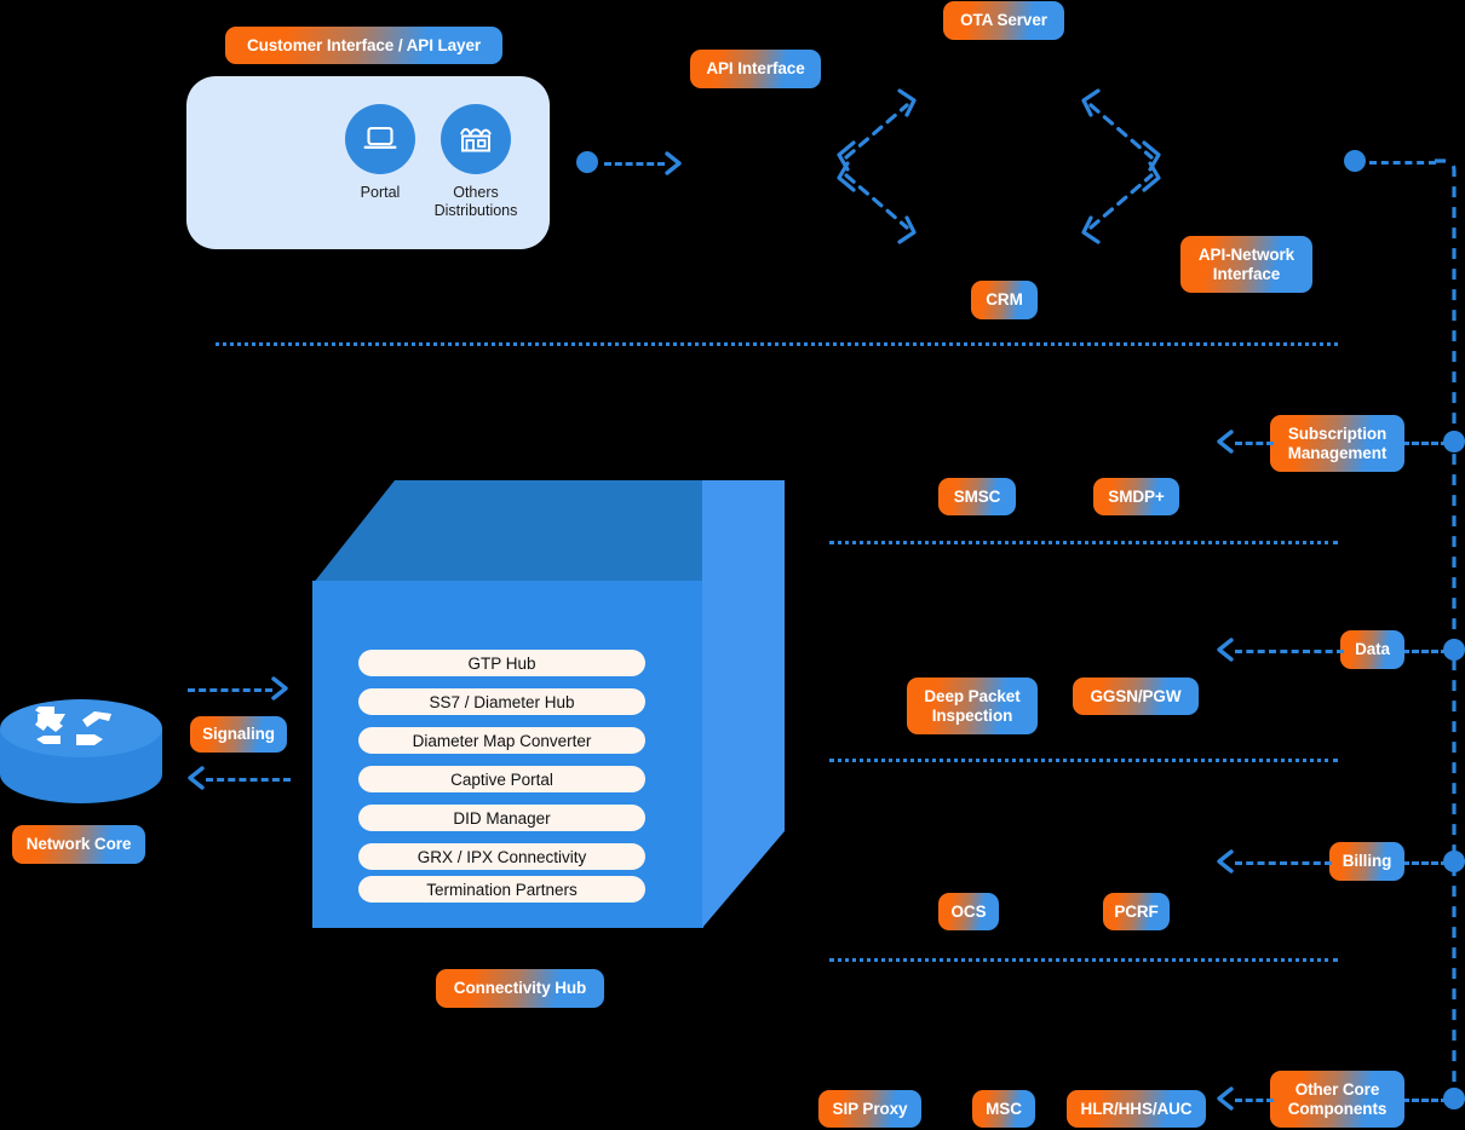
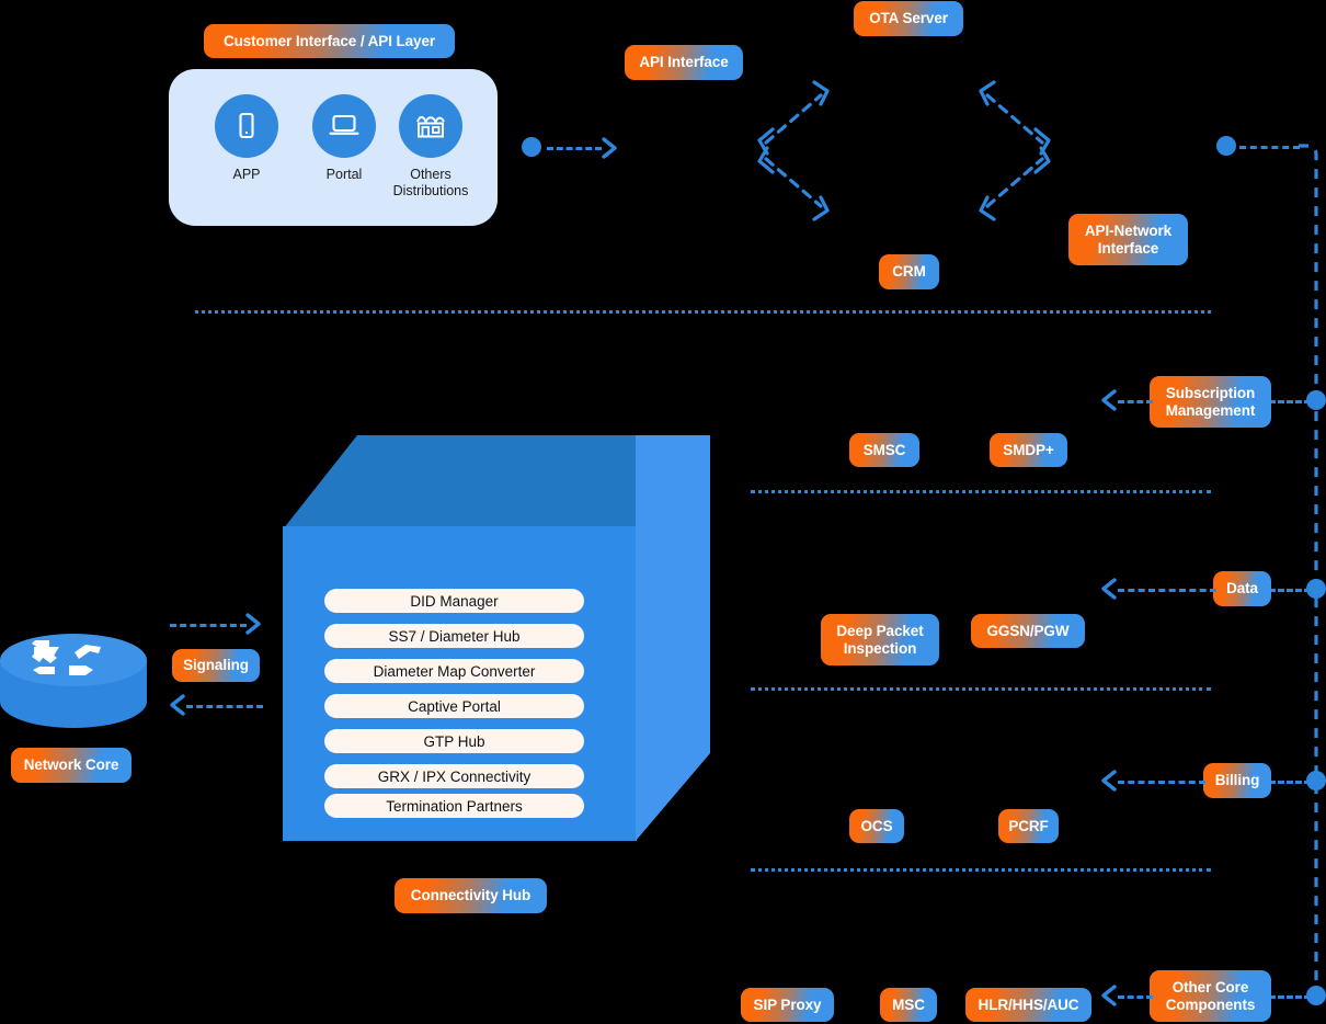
  Customer Interface / API Layer
+ APP
  Portal
  Others
  Distributions
  API Interface
  OTA Server
  CRM
  API-Network
  Interface
  Subscription
  Management
  SMSC
  SMDP+
  Data
  Deep Packet
  Inspection
  GGSN/PGW
  Billing
  OCS
  PCRF
  Other Core
  Components
  SIP Proxy
  MSC
  HLR/HHS/AUC
- GTP Hub
+ DID Manager
  SS7 / Diameter Hub
  Diameter Map Converter
  Captive Portal
- DID Manager
+ GTP Hub
  GRX / IPX Connectivity
  Termination Partners
  Connectivity Hub
  Network Core
  Signaling
